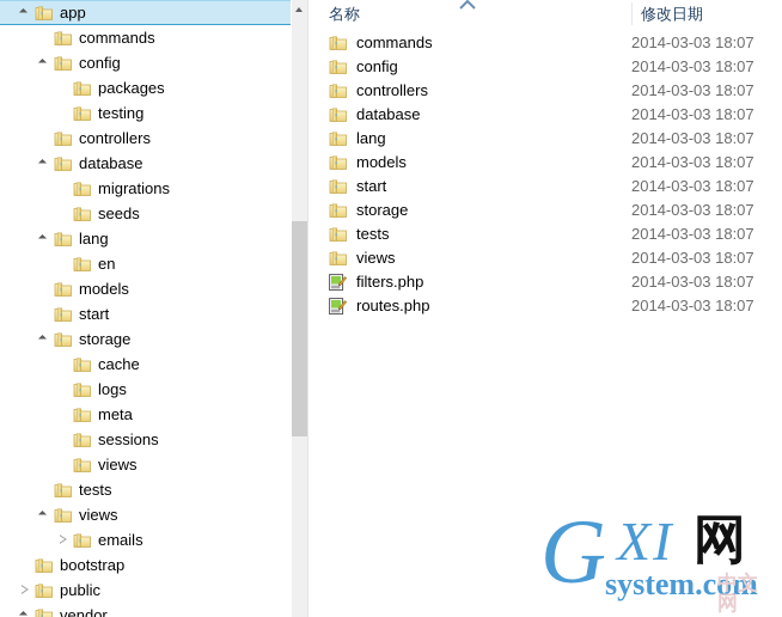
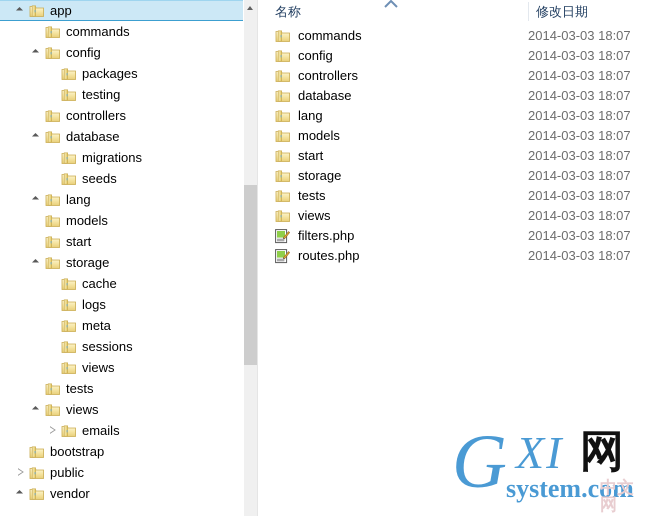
  app
  commands
  config
  packages
  testing
  controllers
  database
  migrations
  seeds
  lang
- en
  models
  start
  storage
  cache
  logs
  meta
  sessions
  views
  tests
  views
  emails
  bootstrap
  public
  vendor
  名称
  修改日期
  commands
  2014-03-03 18:07
  config
  2014-03-03 18:07
  controllers
  2014-03-03 18:07
  database
  2014-03-03 18:07
  lang
  2014-03-03 18:07
  models
  2014-03-03 18:07
  start
  2014-03-03 18:07
  storage
  2014-03-03 18:07
  tests
  2014-03-03 18:07
  views
  2014-03-03 18:07
  filters.php
  2014-03-03 18:07
  routes.php
  2014-03-03 18:07
  G
  XI
  网
  system.com
  中文网
